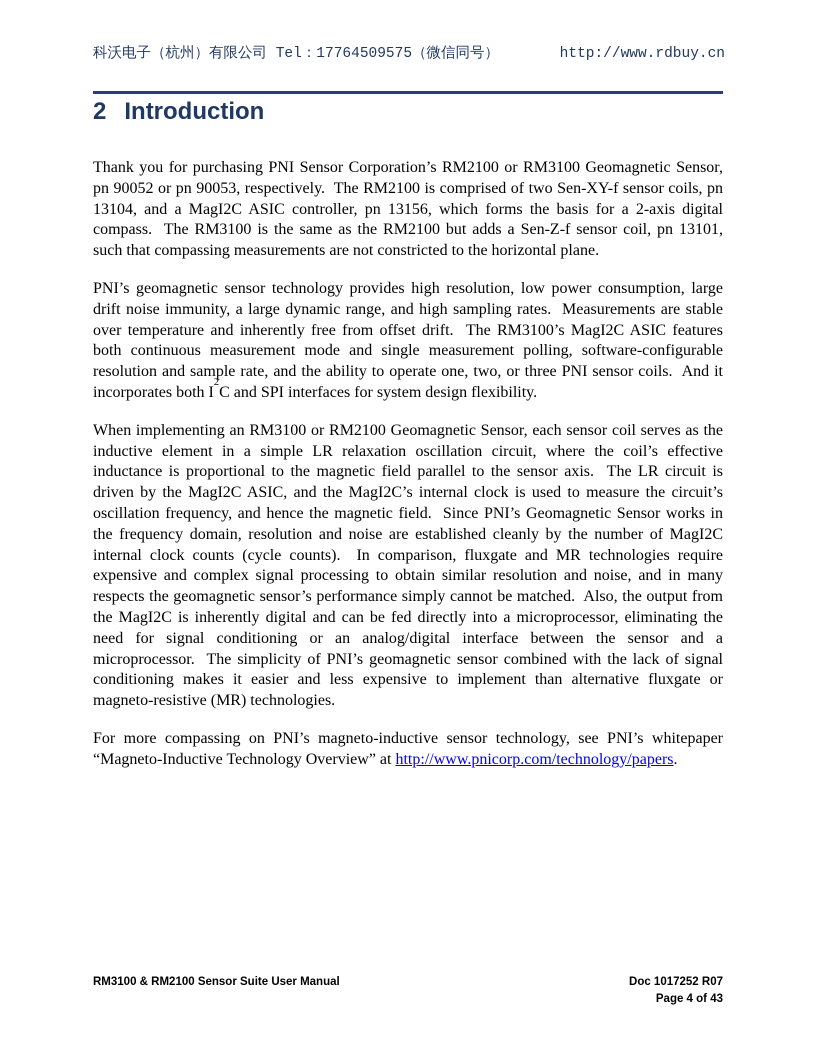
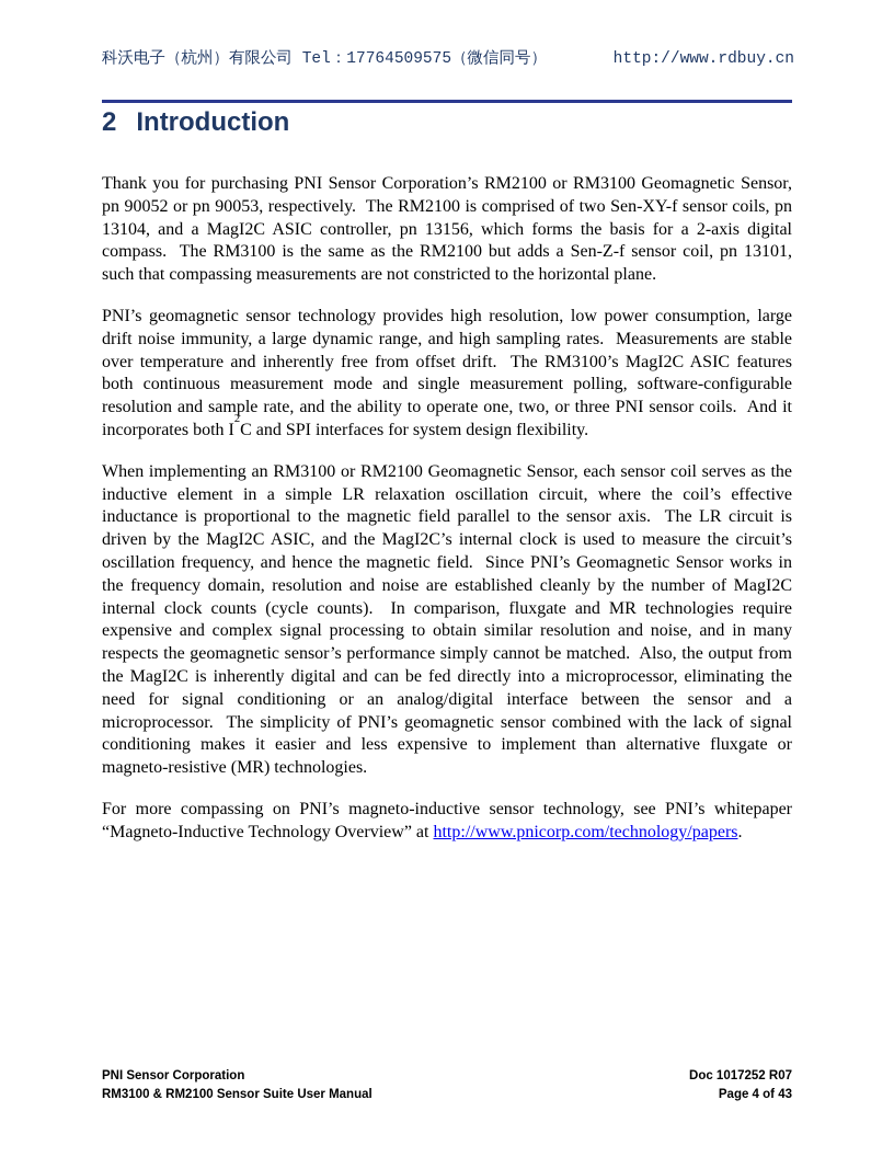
  科沃电子（杭州）有限公司 Tel：17764509575（微信同号）
  http://www.rdbuy.cn
  2 Introduction
  Thank you for purchasing PNI Sensor Corporation’s RM2100 or RM3100 Geomagnetic Sensor, pn 90052 or pn 90053, respectively. The RM2100 is comprised of two Sen-XY-f sensor coils, pn 13104, and a MagI2C ASIC controller, pn 13156, which forms the basis for a 2-axis digital compass. The RM3100 is the same as the RM2100 but adds a Sen-Z-f sensor coil, pn 13101, such that compassing measurements are not constricted to the horizontal plane.
  PNI’s geomagnetic sensor technology provides high resolution, low power consumption, large drift noise immunity, a large dynamic range, and high sampling rates. Measurements are stable over temperature and inherently free from offset drift. The RM3100’s MagI2C ASIC features both continuous measurement mode and single measurement polling, software-configurable resolution and sample rate, and the ability to operate one, two, or three PNI sensor coils. And it incorporates both I2C and SPI interfaces for system design flexibility.
  When implementing an RM3100 or RM2100 Geomagnetic Sensor, each sensor coil serves as the inductive element in a simple LR relaxation oscillation circuit, where the coil’s effective inductance is proportional to the magnetic field parallel to the sensor axis. The LR circuit is driven by the MagI2C ASIC, and the MagI2C’s internal clock is used to measure the circuit’s oscillation frequency, and hence the magnetic field. Since PNI’s Geomagnetic Sensor works in the frequency domain, resolution and noise are established cleanly by the number of MagI2C internal clock counts (cycle counts). In comparison, fluxgate and MR technologies require expensive and complex signal processing to obtain similar resolution and noise, and in many respects the geomagnetic sensor’s performance simply cannot be matched. Also, the output from the MagI2C is inherently digital and can be fed directly into a microprocessor, eliminating the need for signal conditioning or an analog/digital interface between the sensor and a microprocessor. The simplicity of PNI’s geomagnetic sensor combined with the lack of signal conditioning makes it easier and less expensive to implement than alternative fluxgate or magneto-resistive (MR) technologies.
  For more compassing on PNI’s magneto-inductive sensor technology, see PNI’s whitepaper “Magneto-Inductive Technology Overview” at http://www.pnicorp.com/technology/papers.
+ PNI Sensor Corporation
  RM3100 & RM2100 Sensor Suite User Manual
  Doc 1017252 R07
  Page 4 of 43
